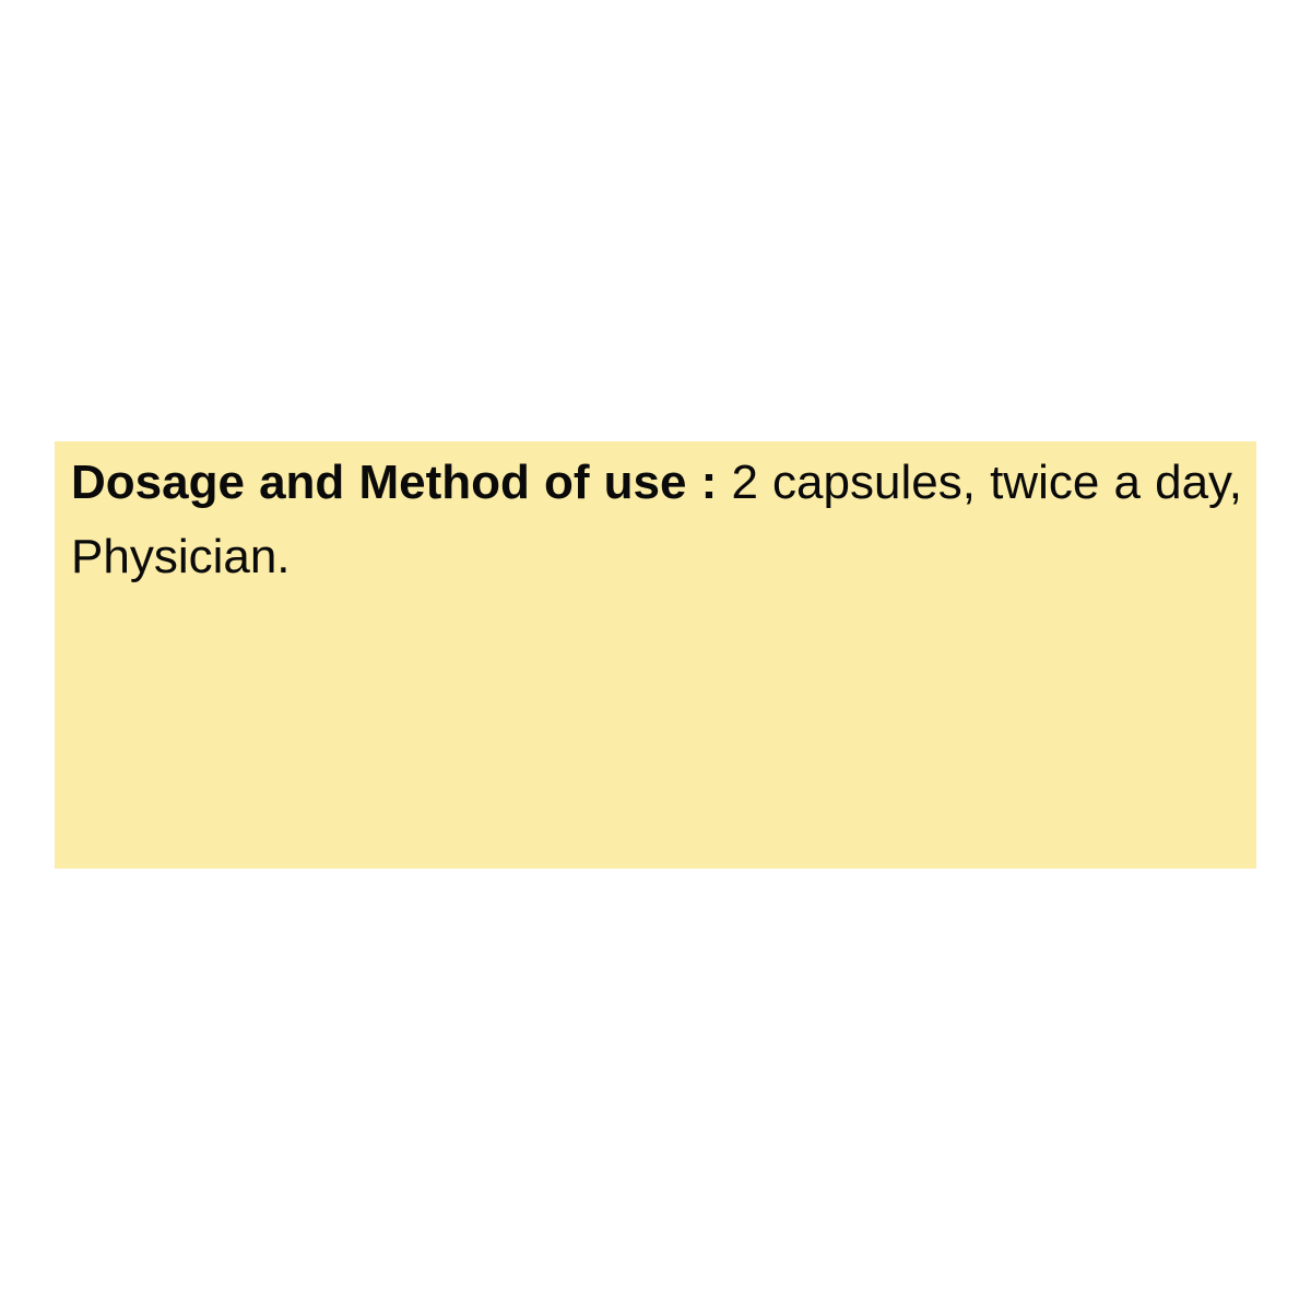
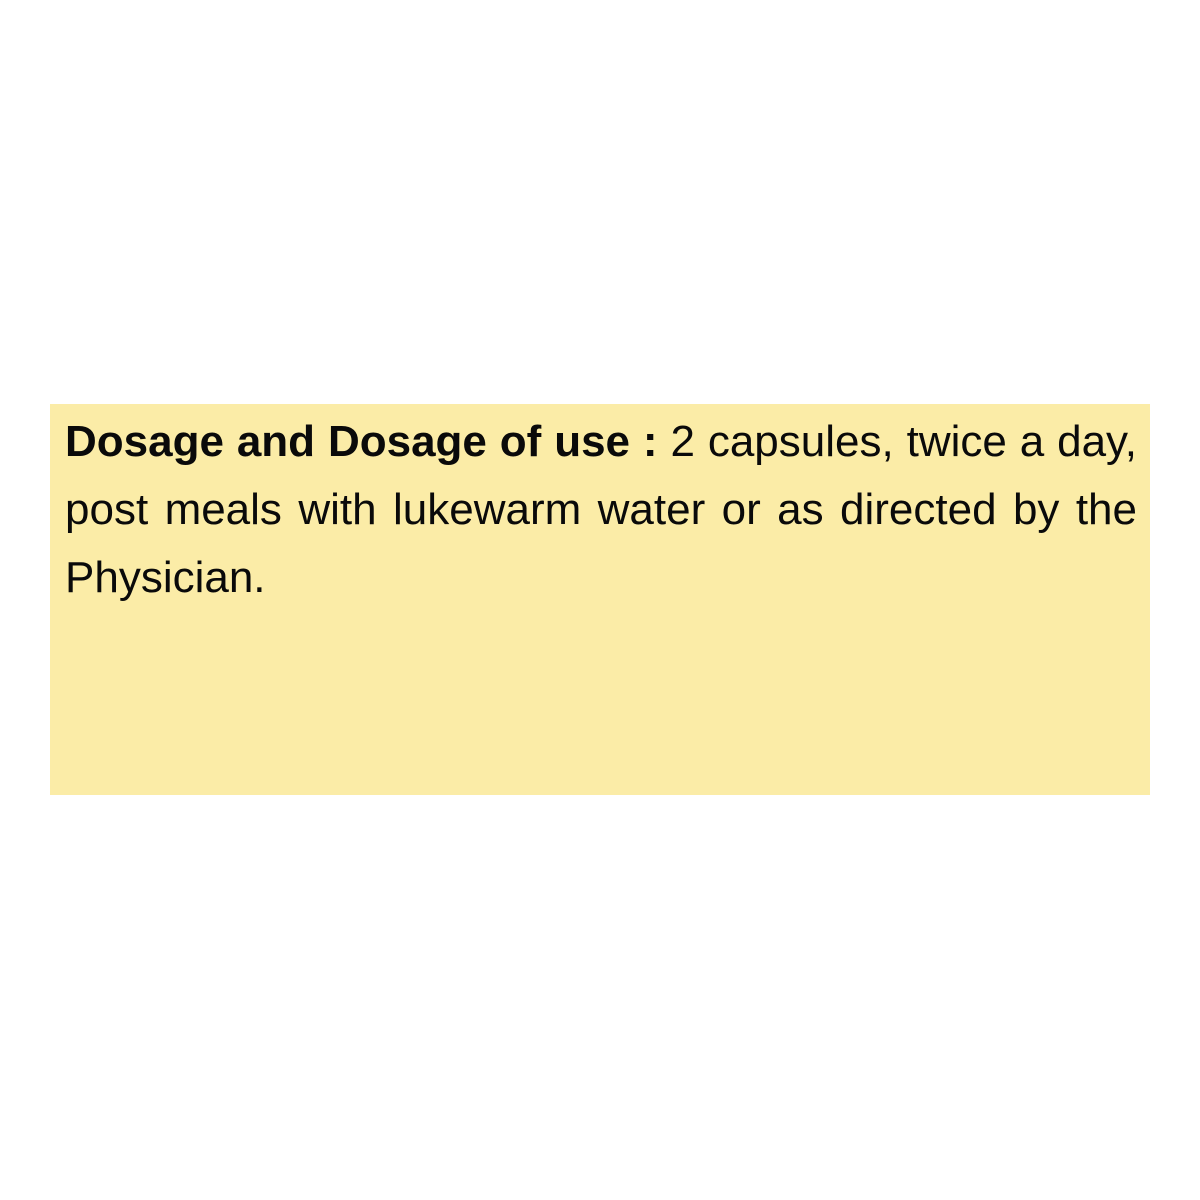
- Dosage and Method of use : 2 capsules, twice a day,
+ Dosage and Dosage of use : 2 capsules, twice a day,
+ post meals with lukewarm water or as directed by the
  Physician.
